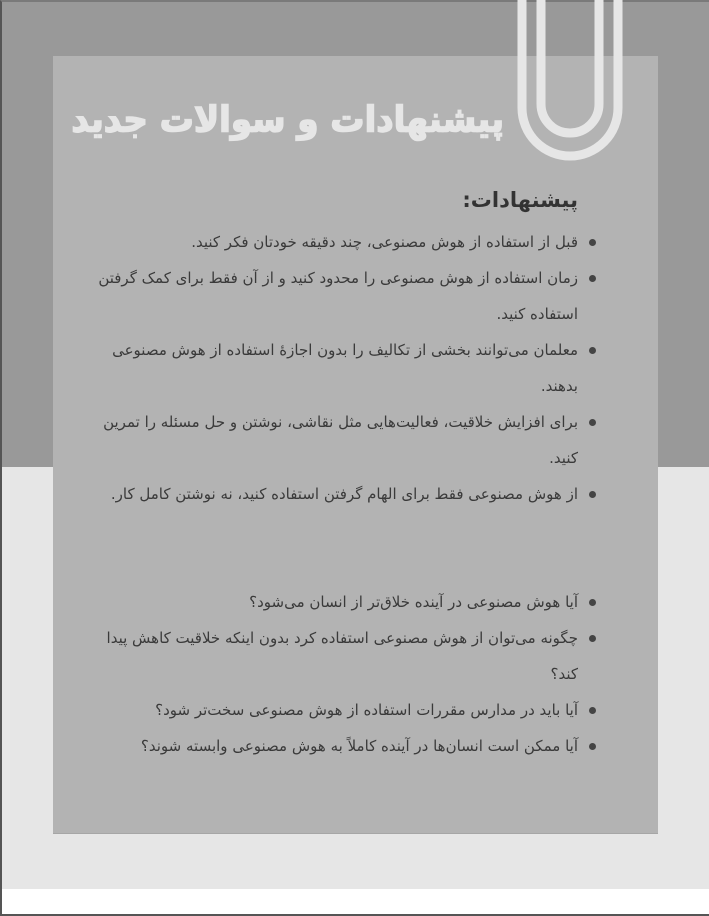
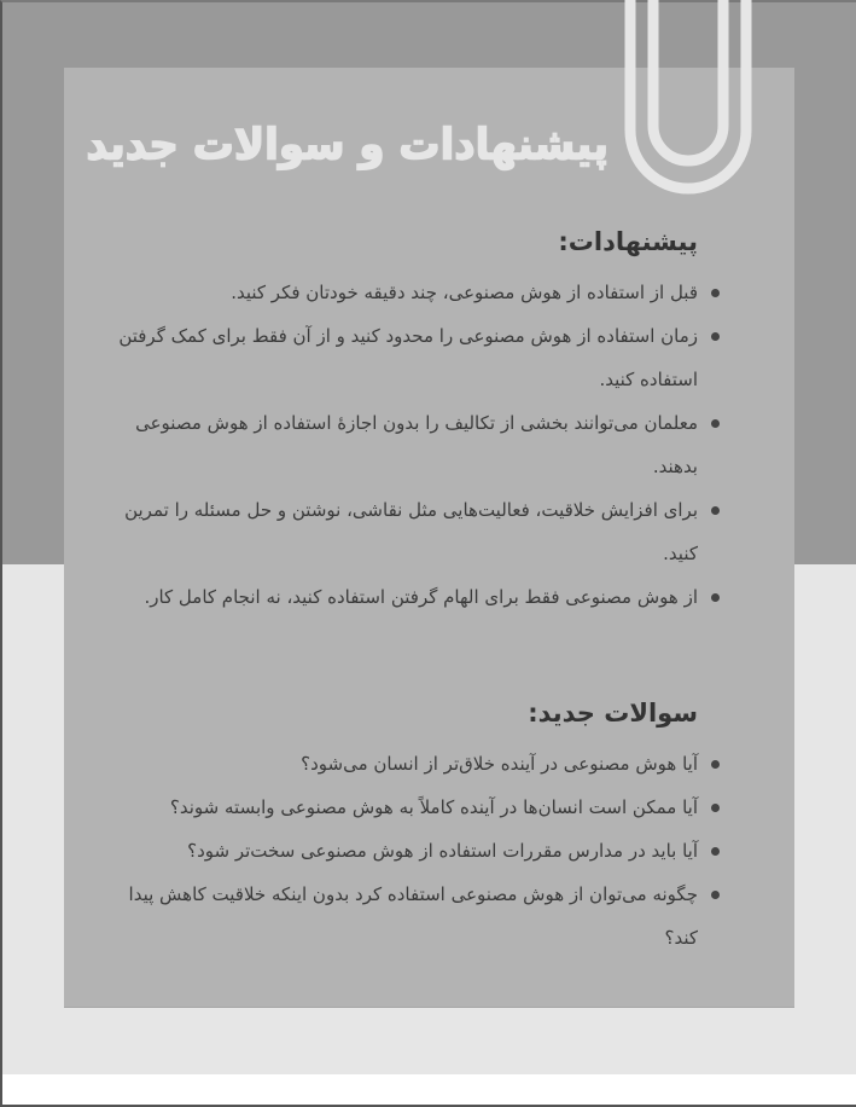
  پیشنهادات و سوالات جدید
  پیشنهادات:
  قبل از استفاده از هوش مصنوعی، چند دقیقه خودتان فکر کنید.
  زمان استفاده از هوش مصنوعی را محدود کنید و از آن فقط برای کمک گرفتن استفاده کنید.
  معلمان میتوانند بخشی از تکالیف را بدون اجازهٔ استفاده از هوش مصنوعی بدهند.
  برای افزایش خلاقیت، فعالیت‌هایی مثل نقاشی، نوشتن و حل مسئله را تمرین کنید.
- از هوش مصنوعی فقط برای الهام گرفتن استفاده کنید، نه نوشتن کامل کار.
+ از هوش مصنوعی فقط برای الهام گرفتن استفاده کنید، نه انجام کامل کار.
+ سوالات جدید:
  آیا هوش مصنوعی در آینده خلاق‌تر از انسان می‌شود؟
- چگونه می‌توان از هوش مصنوعی استفاده کرد بدون اینکه خلاقیت کاهش پیدا کند؟
+ آیا ممکن است انسان‌ها در آینده کاملاً به هوش مصنوعی وابسته شوند؟
  آیا باید در مدارس مقررات استفاده از هوش مصنوعی سخت‌تر شود؟
- آیا ممکن است انسان‌ها در آینده کاملاً به هوش مصنوعی وابسته شوند؟
+ چگونه می‌توان از هوش مصنوعی استفاده کرد بدون اینکه خلاقیت کاهش پیدا کند؟
